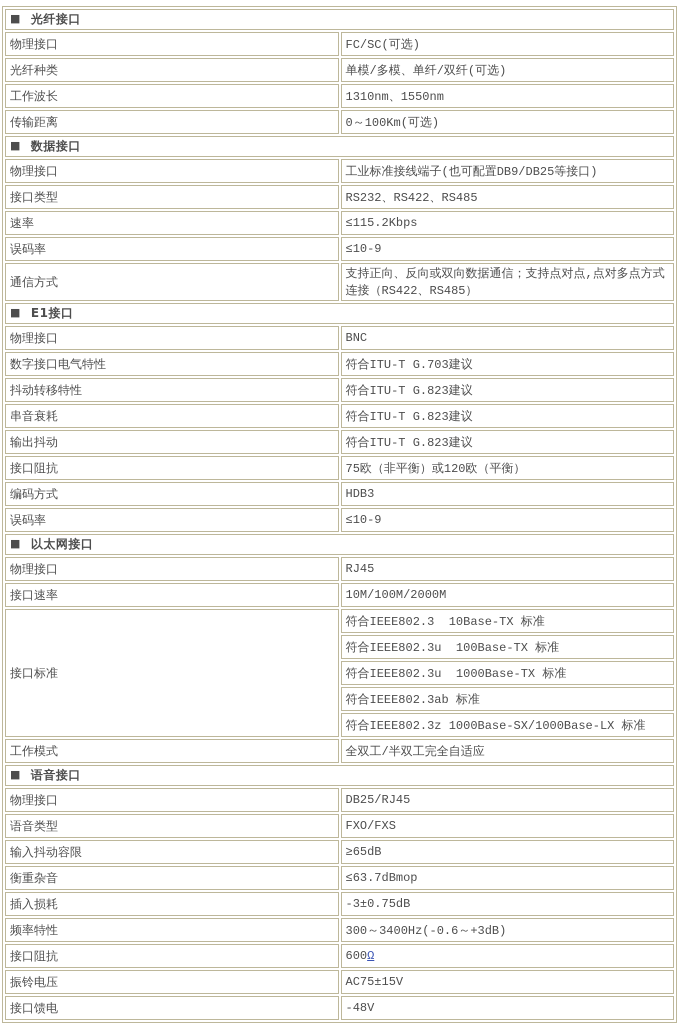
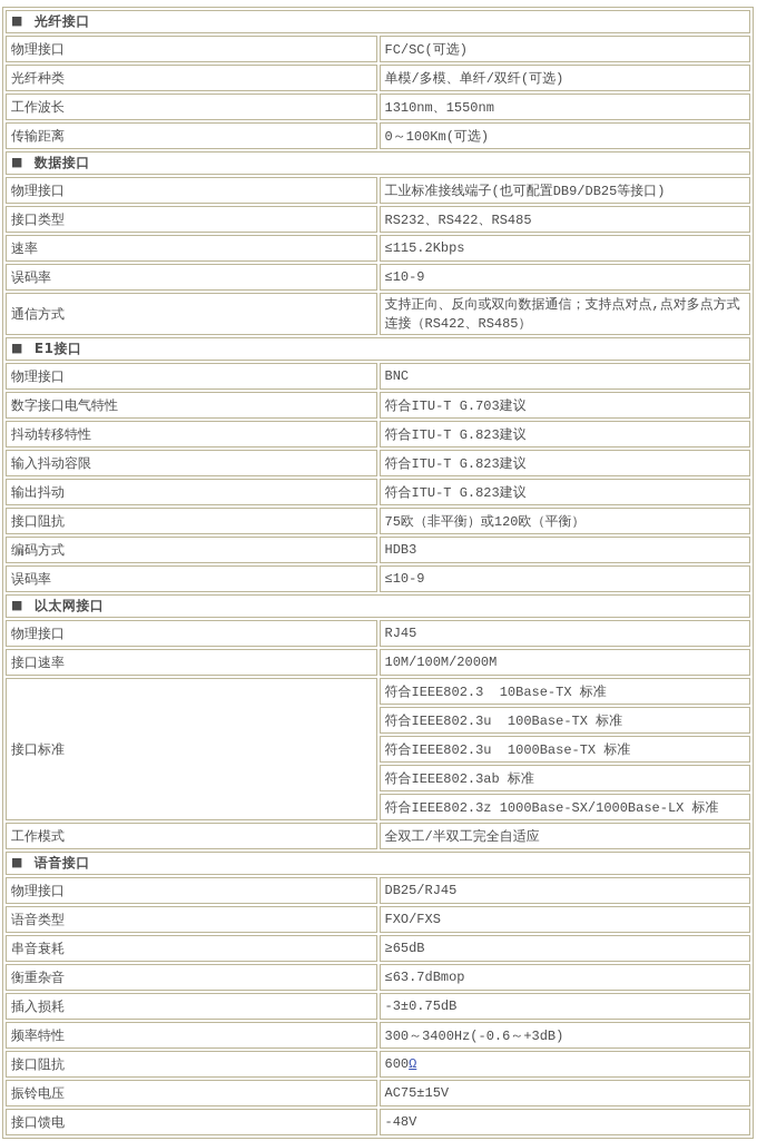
  ■ 光纤接口
  物理接口	FC/SC(可选)
  光纤种类	单模/多模、单纤/双纤(可选)
  工作波长	1310nm、1550nm
  传输距离	0～100Km(可选)
  ■ 数据接口
  物理接口	工业标准接线端子(也可配置DB9/DB25等接口)
  接口类型	RS232、RS422、RS485
  速率	≤115.2Kbps
  误码率	≤10-9
  通信方式	支持正向、反向或双向数据通信；支持点对点,点对多点方式连接（RS422、RS485）
  ■ E1接口
  物理接口	BNC
  数字接口电气特性	符合ITU-T G.703建议
  抖动转移特性	符合ITU-T G.823建议
- 串音衰耗	符合ITU-T G.823建议
+ 输入抖动容限	符合ITU-T G.823建议
  输出抖动	符合ITU-T G.823建议
  接口阻抗	75欧（非平衡）或120欧（平衡）
  编码方式	HDB3
  误码率	≤10-9
  ■ 以太网接口
  物理接口	RJ45
  接口速率	10M/100M/2000M
  接口标准	符合IEEE802.3 10Base-TX 标准
  符合IEEE802.3u 100Base-TX 标准
  符合IEEE802.3u 1000Base-TX 标准
  符合IEEE802.3ab 标准
  符合IEEE802.3z 1000Base-SX/1000Base-LX 标准
  工作模式	全双工/半双工完全自适应
  ■ 语音接口
  物理接口	DB25/RJ45
  语音类型	FXO/FXS
- 输入抖动容限	≥65dB
+ 串音衰耗	≥65dB
  衡重杂音	≤63.7dBmop
  插入损耗	-3±0.75dB
  频率特性	300～3400Hz(-0.6～+3dB)
  接口阻抗	600Ω
  振铃电压	AC75±15V
  接口馈电	-48V
